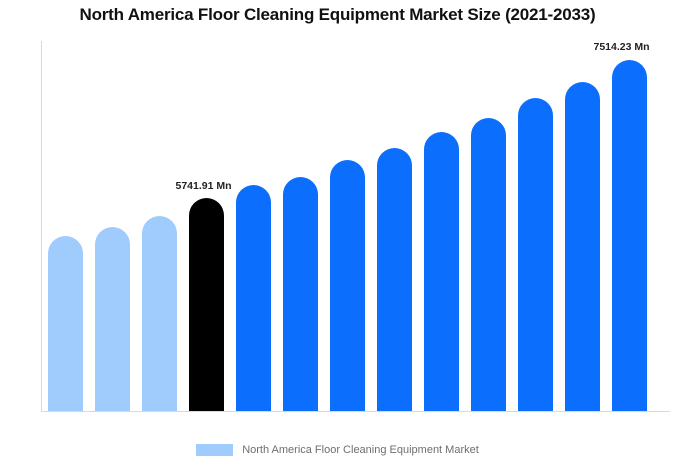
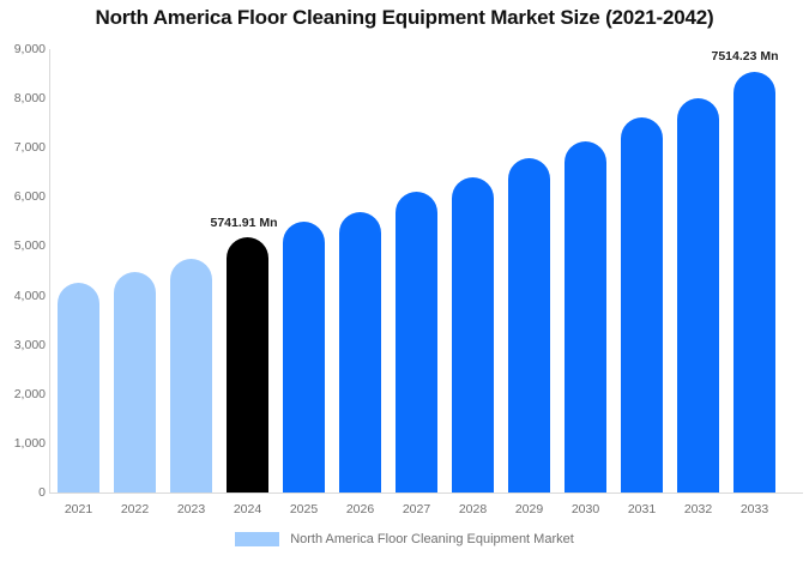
- North America Floor Cleaning Equipment Market Size (2021-2033)
+ North America Floor Cleaning Equipment Market Size (2021-2042)
+ 9,000
+ 8,000
+ 7,000
+ 6,000
+ 5,000
+ 4,000
+ 3,000
+ 2,000
+ 1,000
+ 0
  5741.91 Mn
  7514.23 Mn
+ 2021
+ 2022
+ 2023
+ 2024
+ 2025
+ 2026
+ 2027
+ 2028
+ 2029
+ 2030
+ 2031
+ 2032
+ 2033
  North America Floor Cleaning Equipment Market
